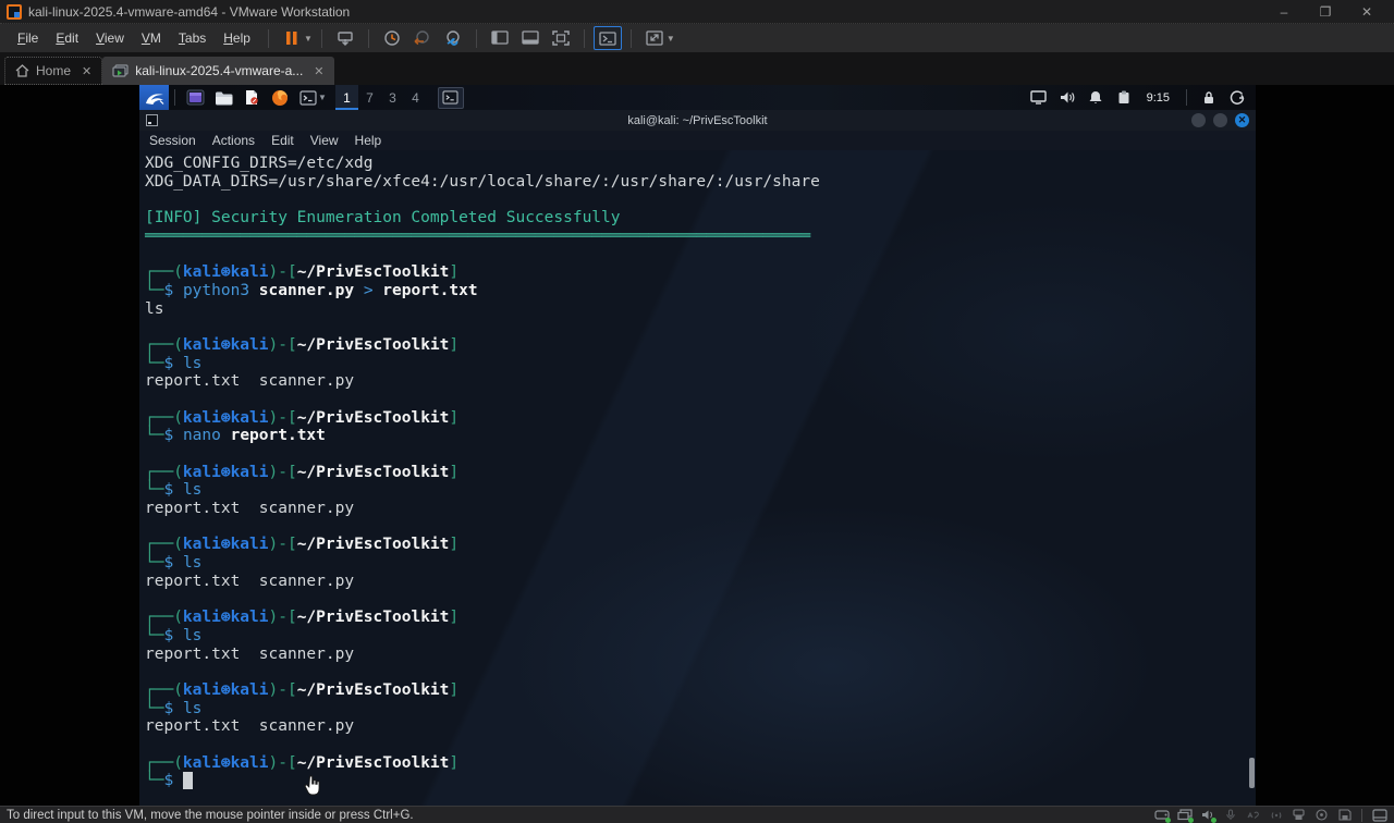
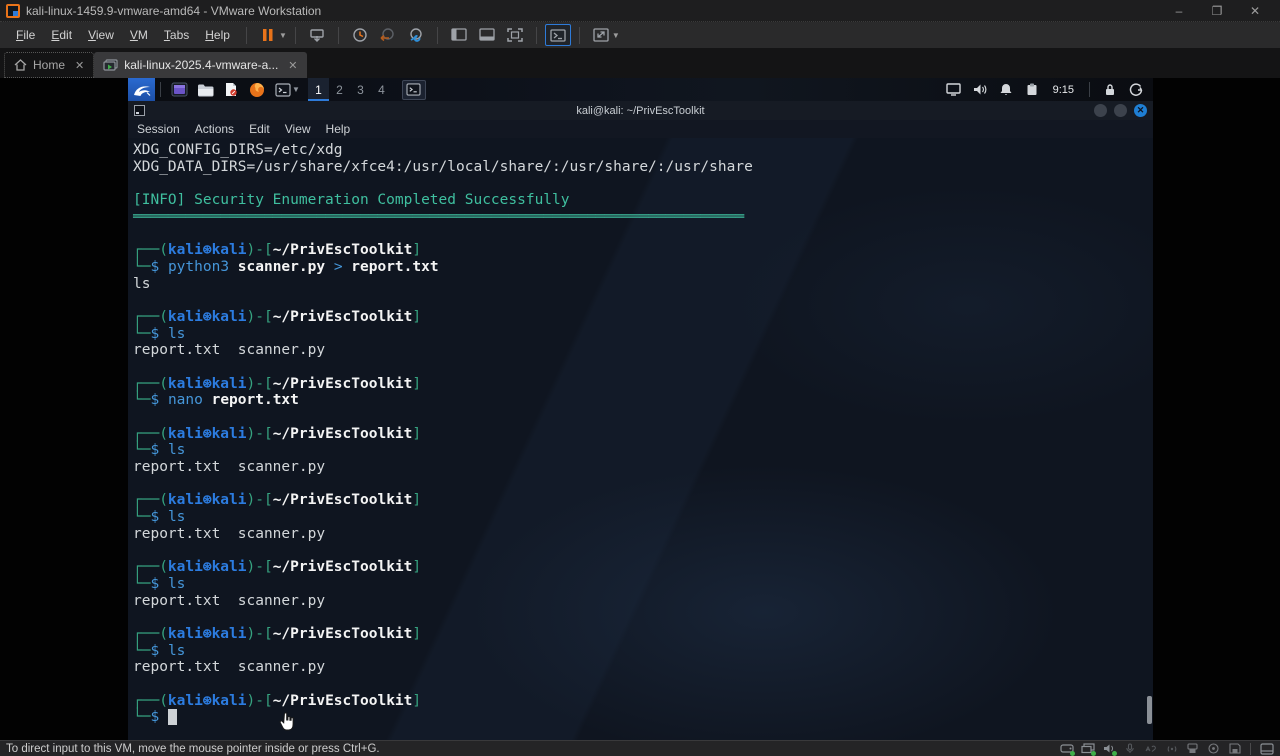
- kali-linux-2025.4-vmware-amd64 - VMware Workstation
+ kali-linux-1459.9-vmware-amd64 - VMware Workstation
  –
  ❐
  ✕
  File
  Edit
  View
  VM
  Tabs
  Help
  ▼
  ▼
  Home
  ✕
  kali-linux-2025.4-vmware-a...
  ✕
  ▼
  1
- 7
+ 2
  3
  4
  9:15
  kali@kali: ~/PrivEscToolkit
  ✕
  Session
  Actions
  Edit
  View
  Help
  XDG_CONFIG_DIRS=/etc/xdg
  XDG_DATA_DIRS=/usr/share/xfce4:/usr/local/share/:/usr/share/:/usr/share
  [INFO] Security Enumeration Completed Successfully
  ══════════════════════════════════════════════════════════════════════
  ┌──(kali⊛kali)-[~/PrivEscToolkit]
  └─$ python3 scanner.py > report.txt
  ls
  ┌──(kali⊛kali)-[~/PrivEscToolkit]
  └─$ ls
  report.txt scanner.py
  ┌──(kali⊛kali)-[~/PrivEscToolkit]
  └─$ nano report.txt
  ┌──(kali⊛kali)-[~/PrivEscToolkit]
  └─$ ls
  report.txt scanner.py
  ┌──(kali⊛kali)-[~/PrivEscToolkit]
  └─$ ls
  report.txt scanner.py
  ┌──(kali⊛kali)-[~/PrivEscToolkit]
  └─$ ls
  report.txt scanner.py
  ┌──(kali⊛kali)-[~/PrivEscToolkit]
  └─$ ls
  report.txt scanner.py
  ┌──(kali⊛kali)-[~/PrivEscToolkit]
  └─$
  To direct input to this VM, move the mouse pointer inside or press Ctrl+G.
